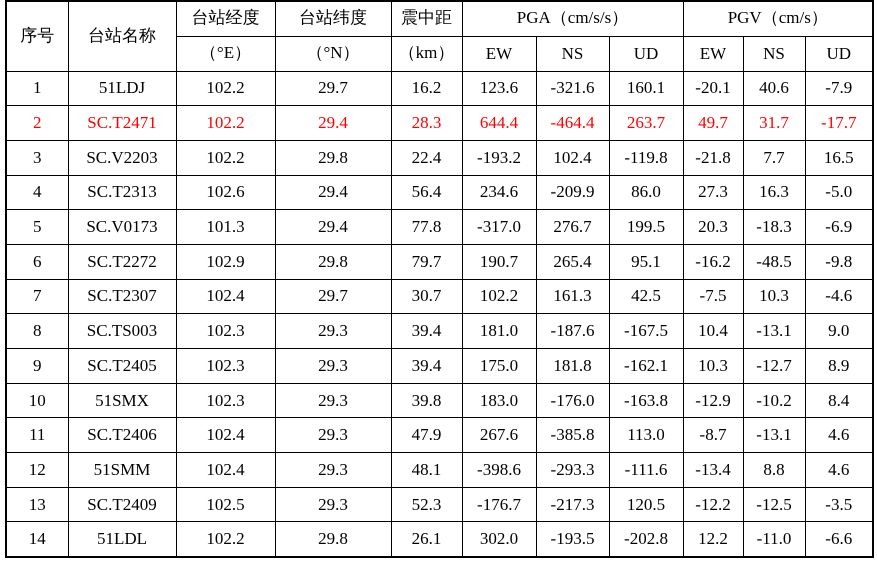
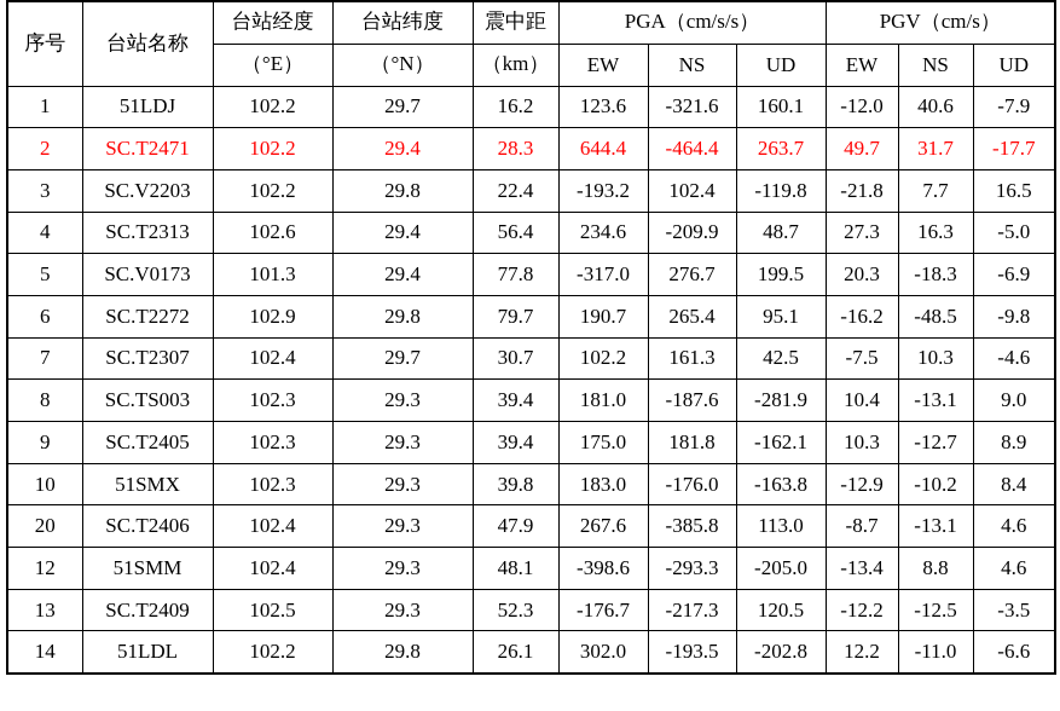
  序号	台站名称	台站经度	台站纬度	震中距	PGA（cm/s/s）	PGV（cm/s）
  （°E）	（°N）	（km）	EW	NS	UD	EW	NS	UD
- 1	51LDJ	102.2	29.7	16.2	123.6	-321.6	160.1	-20.1	40.6	-7.9
+ 1	51LDJ	102.2	29.7	16.2	123.6	-321.6	160.1	-12.0	40.6	-7.9
  2	SC.T2471	102.2	29.4	28.3	644.4	-464.4	263.7	49.7	31.7	-17.7
  3	SC.V2203	102.2	29.8	22.4	-193.2	102.4	-119.8	-21.8	7.7	16.5
- 4	SC.T2313	102.6	29.4	56.4	234.6	-209.9	86.0	27.3	16.3	-5.0
+ 4	SC.T2313	102.6	29.4	56.4	234.6	-209.9	48.7	27.3	16.3	-5.0
  5	SC.V0173	101.3	29.4	77.8	-317.0	276.7	199.5	20.3	-18.3	-6.9
  6	SC.T2272	102.9	29.8	79.7	190.7	265.4	95.1	-16.2	-48.5	-9.8
  7	SC.T2307	102.4	29.7	30.7	102.2	161.3	42.5	-7.5	10.3	-4.6
- 8	SC.TS003	102.3	29.3	39.4	181.0	-187.6	-167.5	10.4	-13.1	9.0
+ 8	SC.TS003	102.3	29.3	39.4	181.0	-187.6	-281.9	10.4	-13.1	9.0
  9	SC.T2405	102.3	29.3	39.4	175.0	181.8	-162.1	10.3	-12.7	8.9
  10	51SMX	102.3	29.3	39.8	183.0	-176.0	-163.8	-12.9	-10.2	8.4
- 11	SC.T2406	102.4	29.3	47.9	267.6	-385.8	113.0	-8.7	-13.1	4.6
+ 20	SC.T2406	102.4	29.3	47.9	267.6	-385.8	113.0	-8.7	-13.1	4.6
- 12	51SMM	102.4	29.3	48.1	-398.6	-293.3	-111.6	-13.4	8.8	4.6
+ 12	51SMM	102.4	29.3	48.1	-398.6	-293.3	-205.0	-13.4	8.8	4.6
  13	SC.T2409	102.5	29.3	52.3	-176.7	-217.3	120.5	-12.2	-12.5	-3.5
  14	51LDL	102.2	29.8	26.1	302.0	-193.5	-202.8	12.2	-11.0	-6.6
